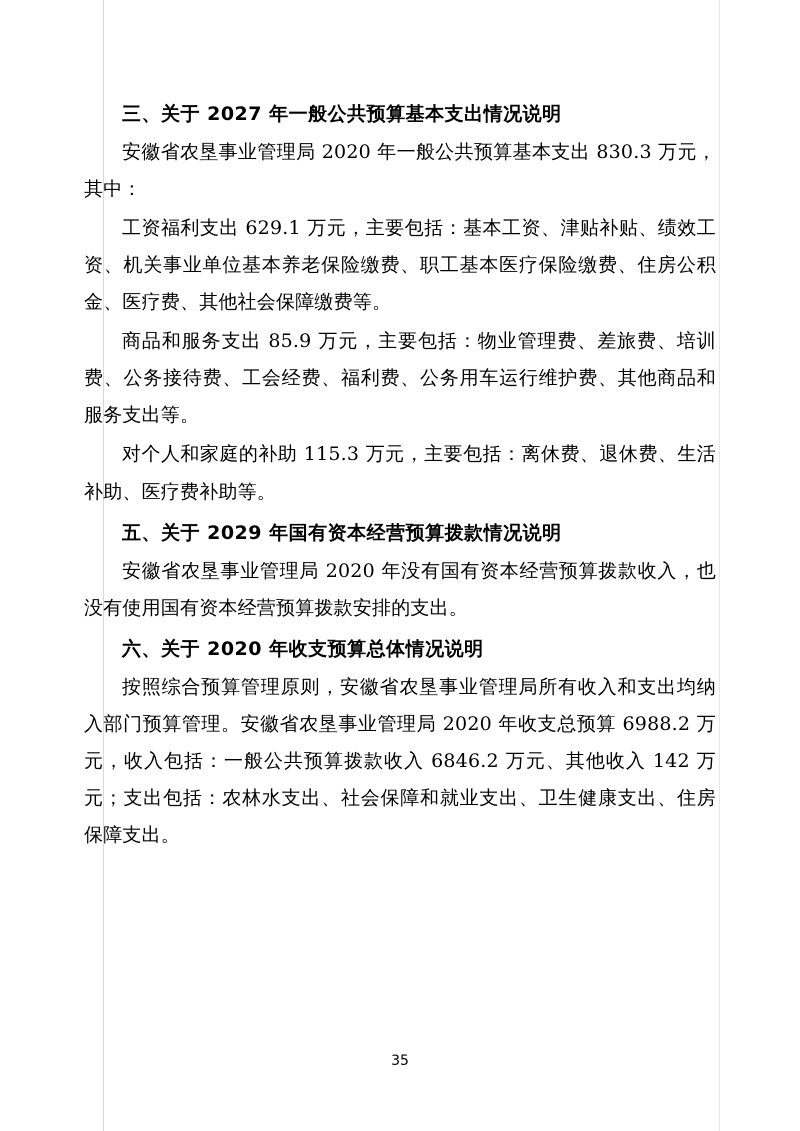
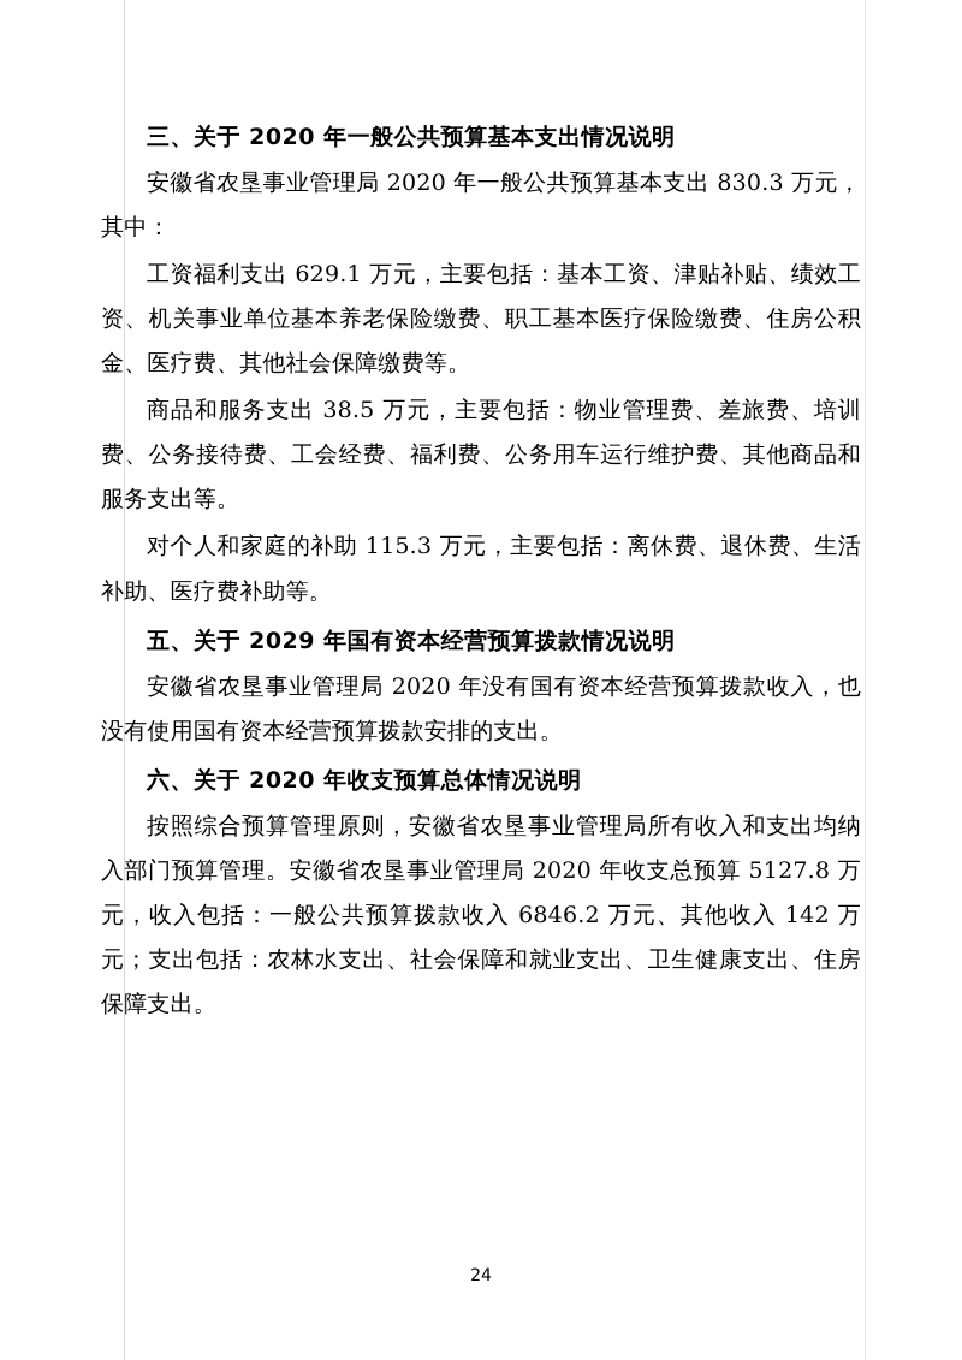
- 三、关于 2027 年一般公共预算基本支出情况说明
+ 三、关于 2020 年一般公共预算基本支出情况说明
  安徽省农垦事业管理局 2020 年一般公共预算基本支出 830.3 万元，其中：
  工资福利支出 629.1 万元，主要包括：基本工资、津贴补贴、绩效工资、机关事业单位基本养老保险缴费、职工基本医疗保险缴费、住房公积金、医疗费、其他社会保障缴费等。
- 商品和服务支出 85.9 万元，主要包括：物业管理费、差旅费、培训费、公务接待费、工会经费、福利费、公务用车运行维护费、其他商品和服务支出等。
+ 商品和服务支出 38.5 万元，主要包括：物业管理费、差旅费、培训费、公务接待费、工会经费、福利费、公务用车运行维护费、其他商品和服务支出等。
  对个人和家庭的补助 115.3 万元，主要包括：离休费、退休费、生活补助、医疗费补助等。
  五、关于 2029 年国有资本经营预算拨款情况说明
  安徽省农垦事业管理局 2020 年没有国有资本经营预算拨款收入，也没有使用国有资本经营预算拨款安排的支出。
  六、关于 2020 年收支预算总体情况说明
- 按照综合预算管理原则，安徽省农垦事业管理局所有收入和支出均纳入部门预算管理。安徽省农垦事业管理局 2020 年收支总预算 6988.2 万元，收入包括：一般公共预算拨款收入 6846.2 万元、其他收入 142 万元；支出包括：农林水支出、社会保障和就业支出、卫生健康支出、住房保障支出。
+ 按照综合预算管理原则，安徽省农垦事业管理局所有收入和支出均纳入部门预算管理。安徽省农垦事业管理局 2020 年收支总预算 5127.8 万元，收入包括：一般公共预算拨款收入 6846.2 万元、其他收入 142 万元；支出包括：农林水支出、社会保障和就业支出、卫生健康支出、住房保障支出。
- 35
+ 24
